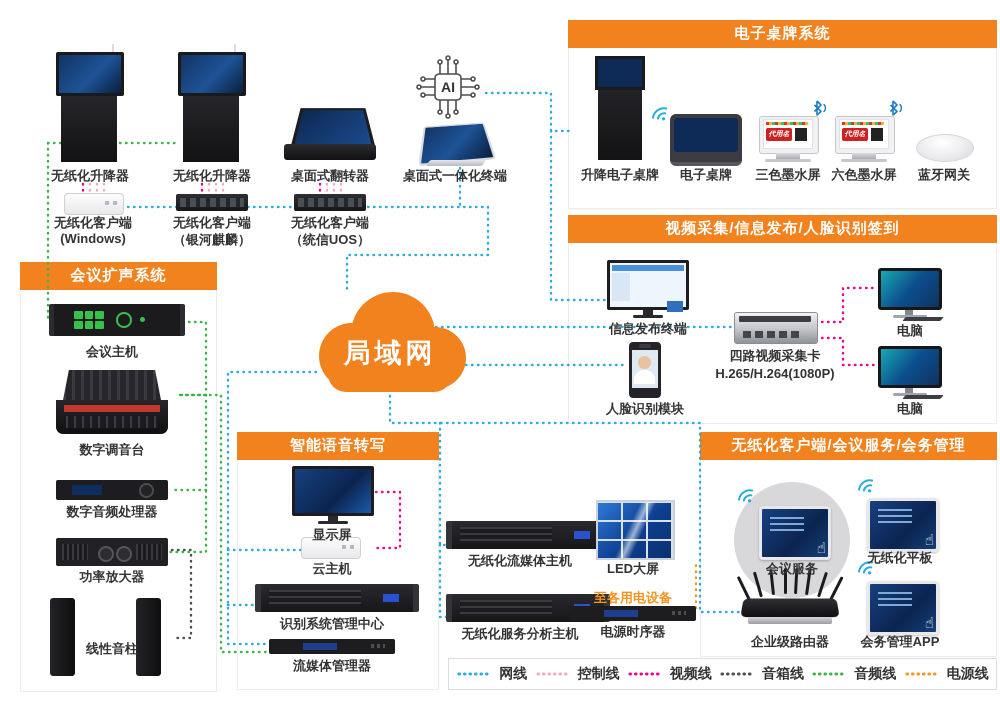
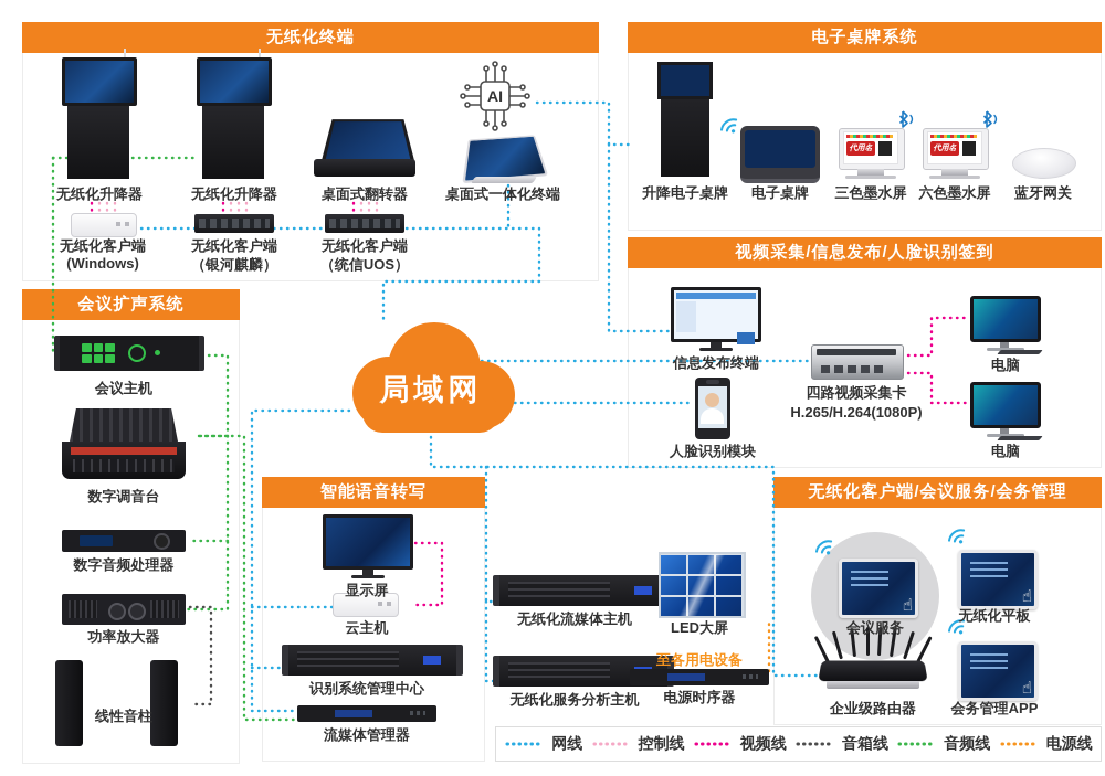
+ 无纸化终端
  电子桌牌系统
  视频采集/信息发布/人脸识别签到
  会议扩声系统
  智能语音转写
  无纸化客户端/会议服务/会务管理
  局域网
  AI
  ☝
  ☝
  ☝
  无纸化升降器
  无纸化升降器
  桌面式翻转器
  桌面式一体化终端
  无纸化客户端
  (Windows)
  无纸化客户端
  （银河麒麟）
  无纸化客户端
  （统信UOS）
  升降电子桌牌
  电子桌牌
  三色墨水屏
  六色墨水屏
  蓝牙网关
  信息发布终端
  人脸识别模块
  四路视频采集卡
  H.265/H.264(1080P)
  电脑
  电脑
  会议主机
  数字调音台
  数字音频处理器
  功率放大器
  线性音柱
  显示屏
  云主机
  识别系统管理中心
  流媒体管理器
  无纸化流媒体主机
  LED大屏
  无纸化服务分析主机
  至各用电设备
  电源时序器
  会议服务
  无纸化平板
  企业级路由器
  会务管理APP
  网线
  控制线
  视频线
  音箱线
  音频线
  电源线
